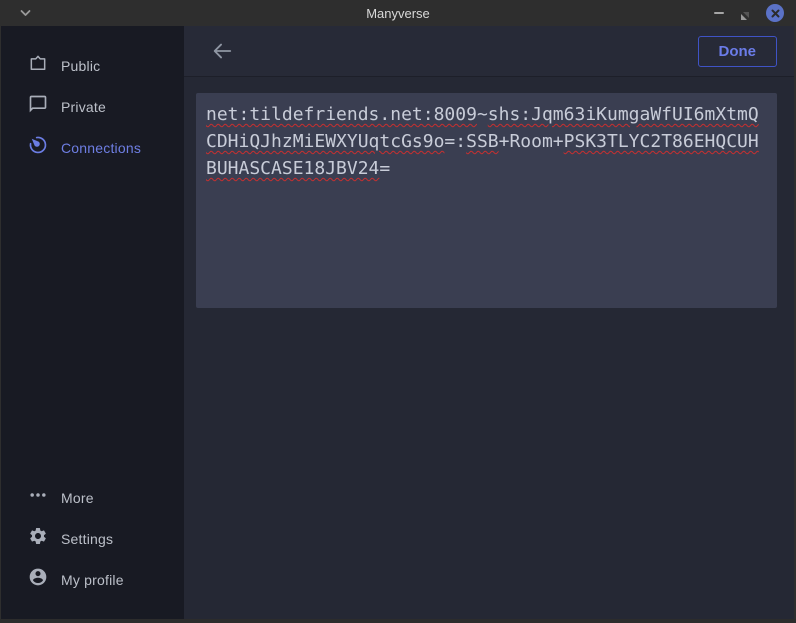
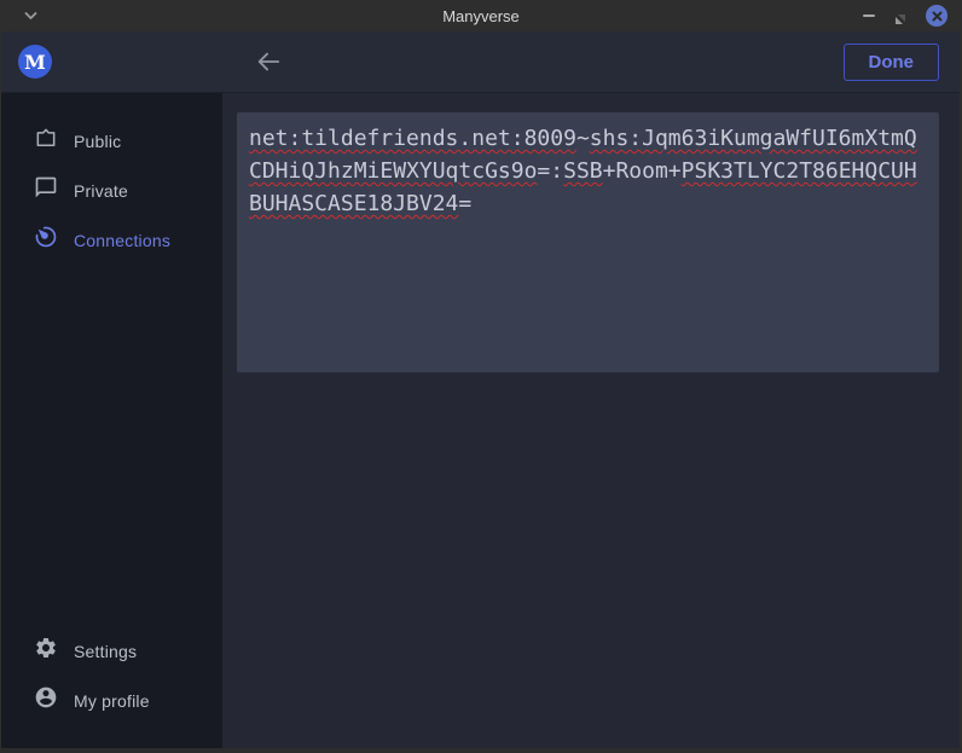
  Manyverse
+ M
  Public
  Private
  Connections
- More
  Settings
  My profile
  Done
  net:tildefriends.net:8009~shs:Jqm63iKumgaWfUI6mXtmQCDHiQJhzMiEWXYUqtcGs9o=:SSB+Room+PSK3TLYC2T86EHQCUHBUHASCASE18JBV24=
